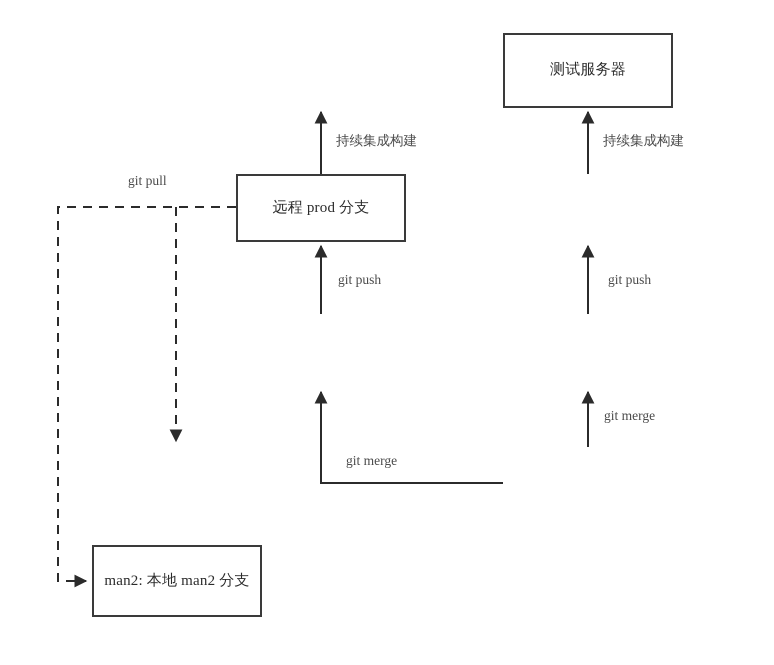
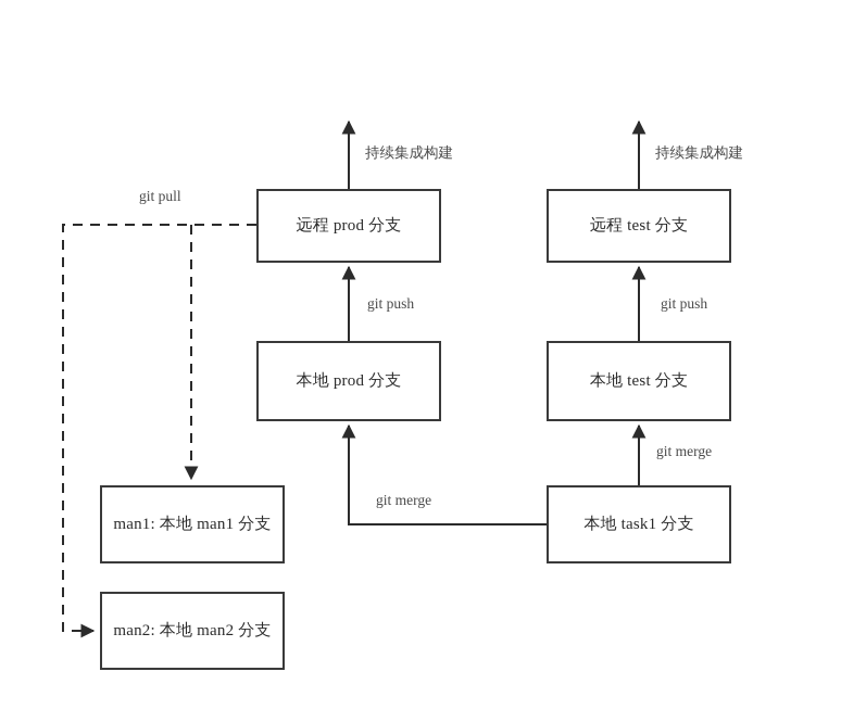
- 测试服务器
  远程 prod 分支
+ 远程 test 分支
+ 本地 prod 分支
+ 本地 test 分支
+ man1: 本地 man1 分支
+ 本地 task1 分支
  man2: 本地 man2 分支
  持续集成构建
  持续集成构建
  git pull
  git push
  git push
  git merge
  git merge
